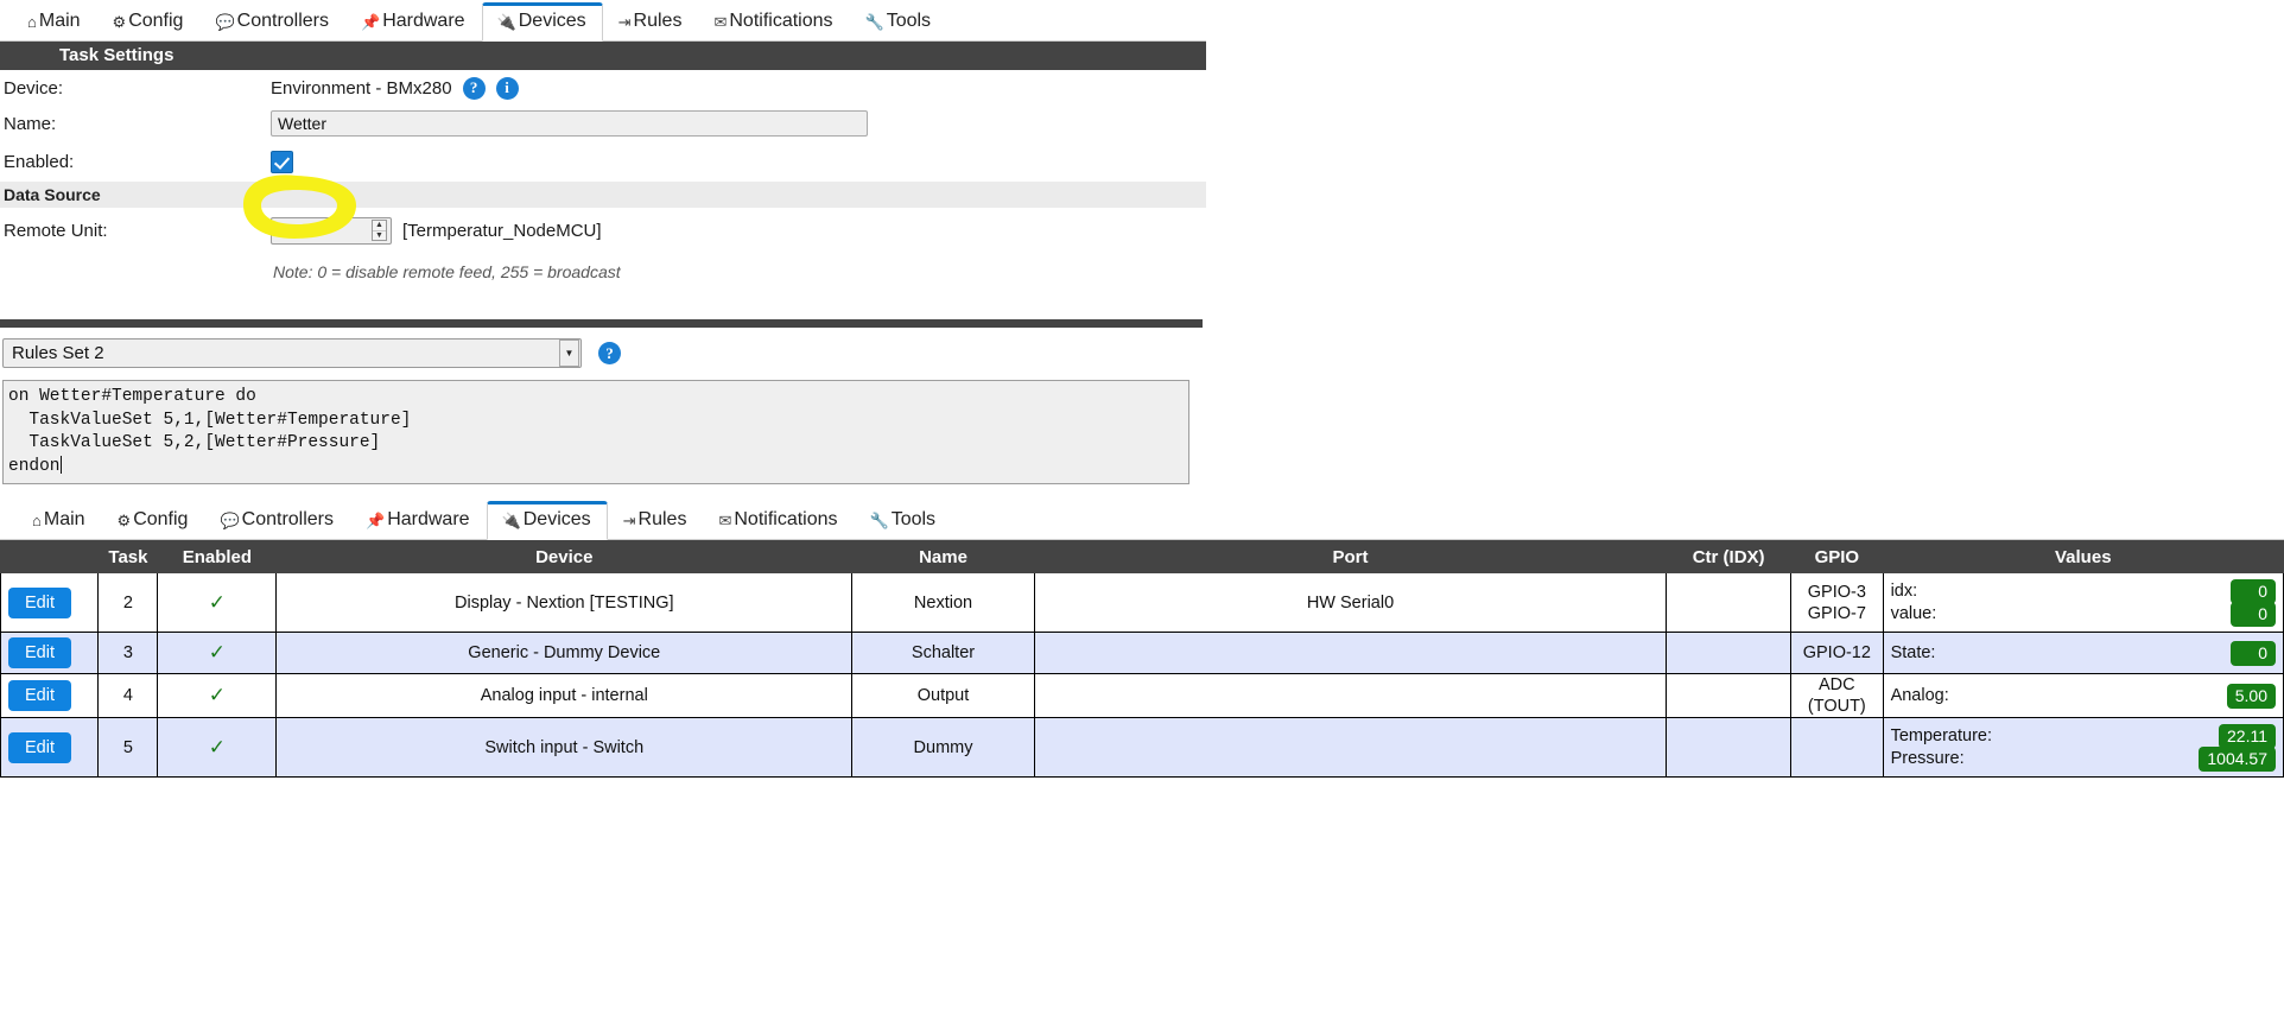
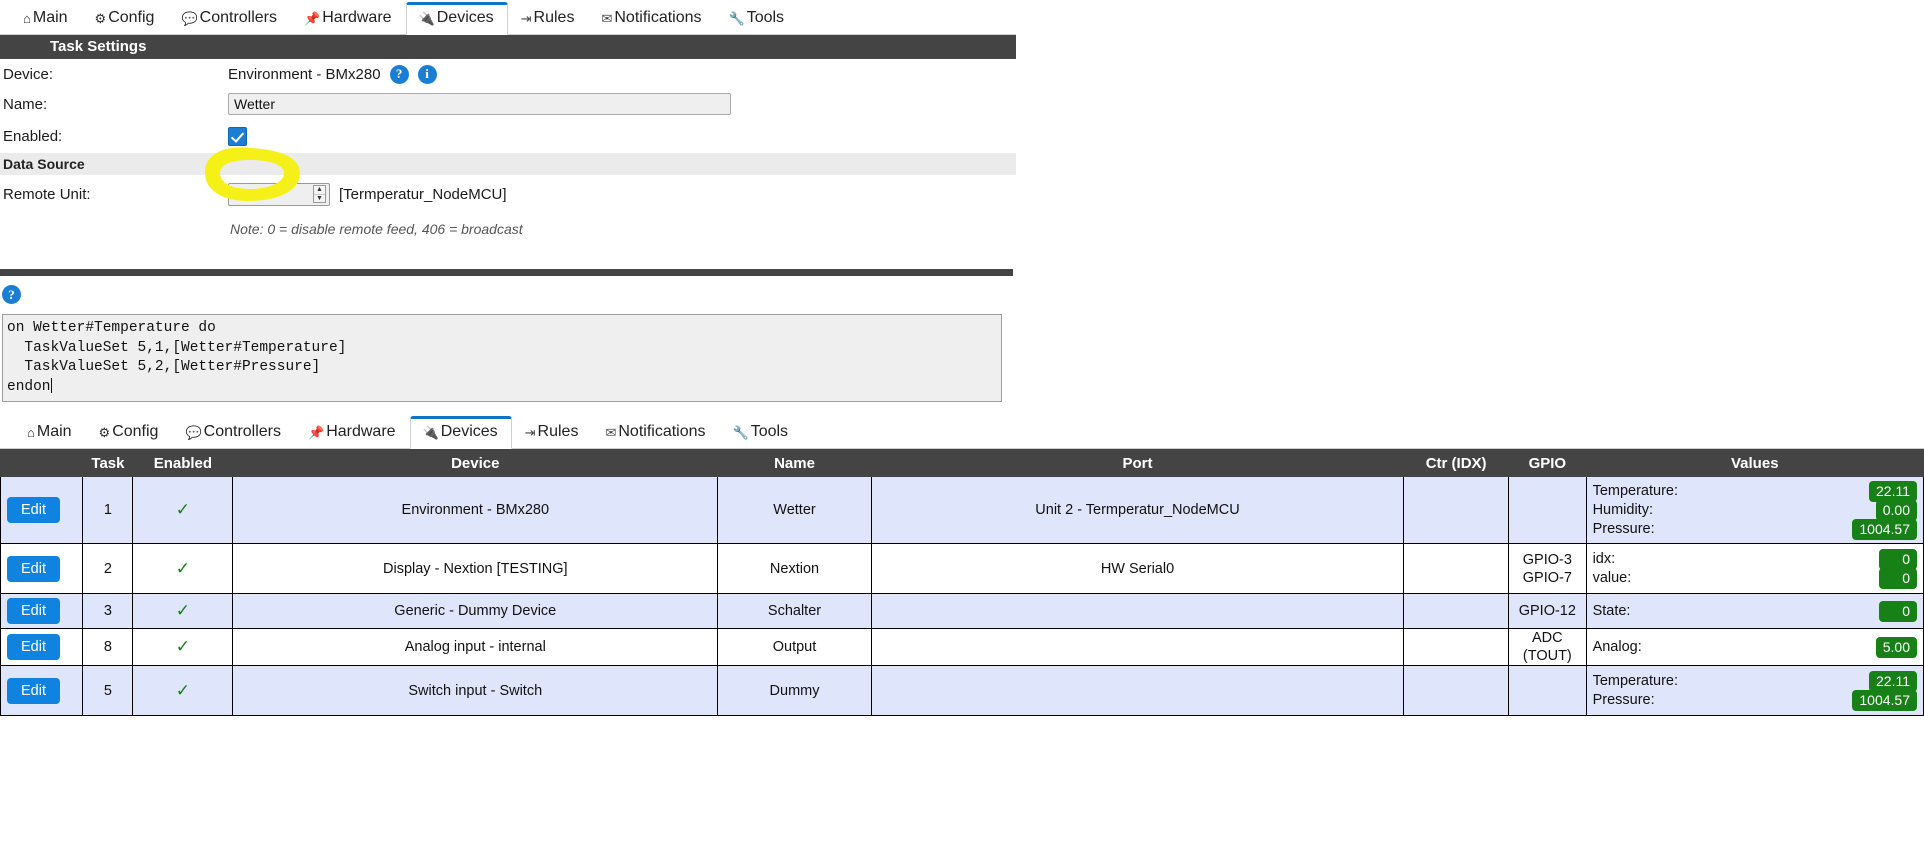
  ⌂
  Main
  ⚙
  Config
  💬
  Controllers
  📌
  Hardware
  🔌
  Devices
  ⇥
  Rules
  ✉
  Notifications
  🔧
  Tools
  Task Settings
  Device:
  Environment - BMx280
  ?
  i
  Name:
  Wetter
  Enabled:
  Data Source
  Remote Unit:
  [Termperatur_NodeMCU]
- Note: 0 = disable remote feed, 255 = broadcast
+ Note: 0 = disable remote feed, 406 = broadcast
- Rules Set 2
- ▼
  ?
  on Wetter#Temperature do
  TaskValueSet 5,1,[Wetter#Temperature]
  TaskValueSet 5,2,[Wetter#Pressure]
  endon
  ⌂
  Main
  ⚙
  Config
  💬
  Controllers
  📌
  Hardware
  🔌
  Devices
  ⇥
  Rules
  ✉
  Notifications
  🔧
  Tools
  	Task	Enabled	Device	Name	Port	Ctr (IDX)	GPIO	Values
+ Edit	1	✓	Environment - BMx280	Wetter	Unit 2 - Termperatur_NodeMCU			Temperature: 22.11Humidity: 0.00Pressure: 1004.57
  Edit	2	✓	Display - Nextion [TESTING]	Nextion	HW Serial0		GPIO-3GPIO-7	idx: 0value: 0
  Edit	3	✓	Generic - Dummy Device	Schalter			GPIO-12	State: 0
- Edit	4	✓	Analog input - internal	Output			ADC(TOUT)	Analog: 5.00
+ Edit	8	✓	Analog input - internal	Output			ADC(TOUT)	Analog: 5.00
  Edit	5	✓	Switch input - Switch	Dummy				Temperature: 22.11Pressure: 1004.57
